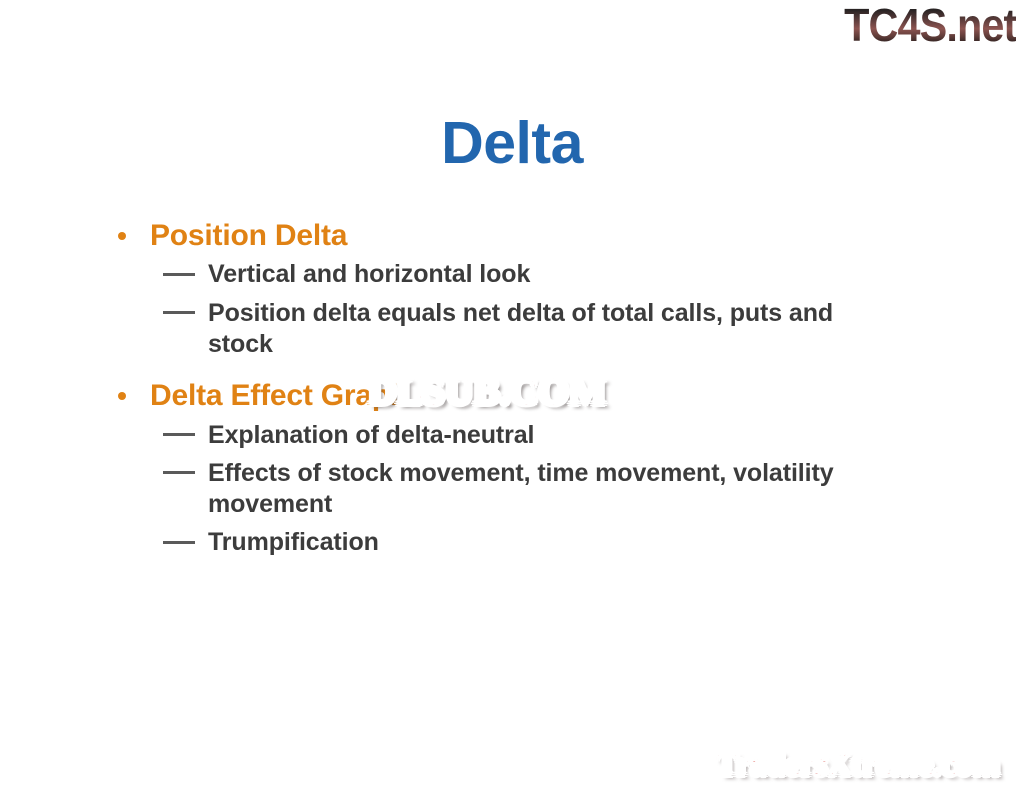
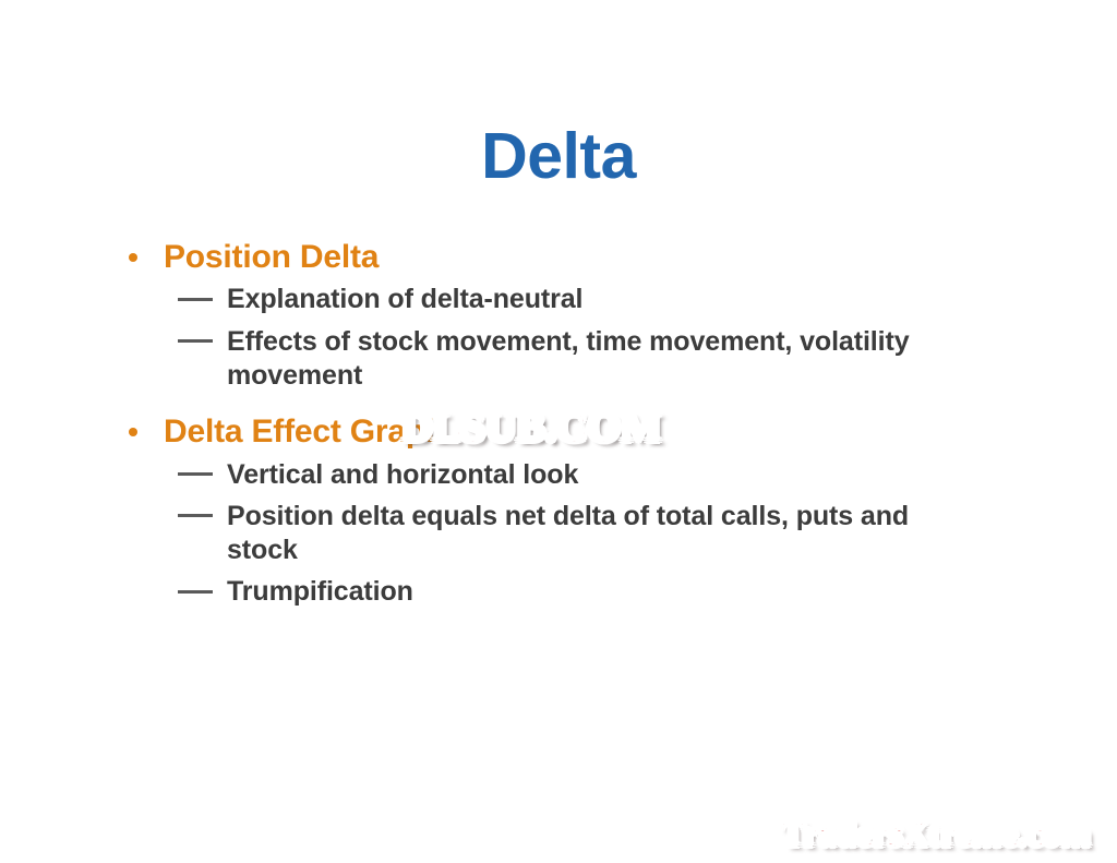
- TC4S.net
  Delta
  Position Delta
- Vertical and horizontal look
+ Explanation of delta-neutral
- Position delta equals net delta of total calls, puts and stock
+ Effects of stock movement, time movement, volatility movement
  Delta Effect Gra
- Explanation of delta-neutral
+ Vertical and horizontal look
- Effects of stock movement, time movement, volatility movement
+ Position delta equals net delta of total calls, puts and stock
  Trumpification
  DLSUB.COM
  TradersXtreme.com
